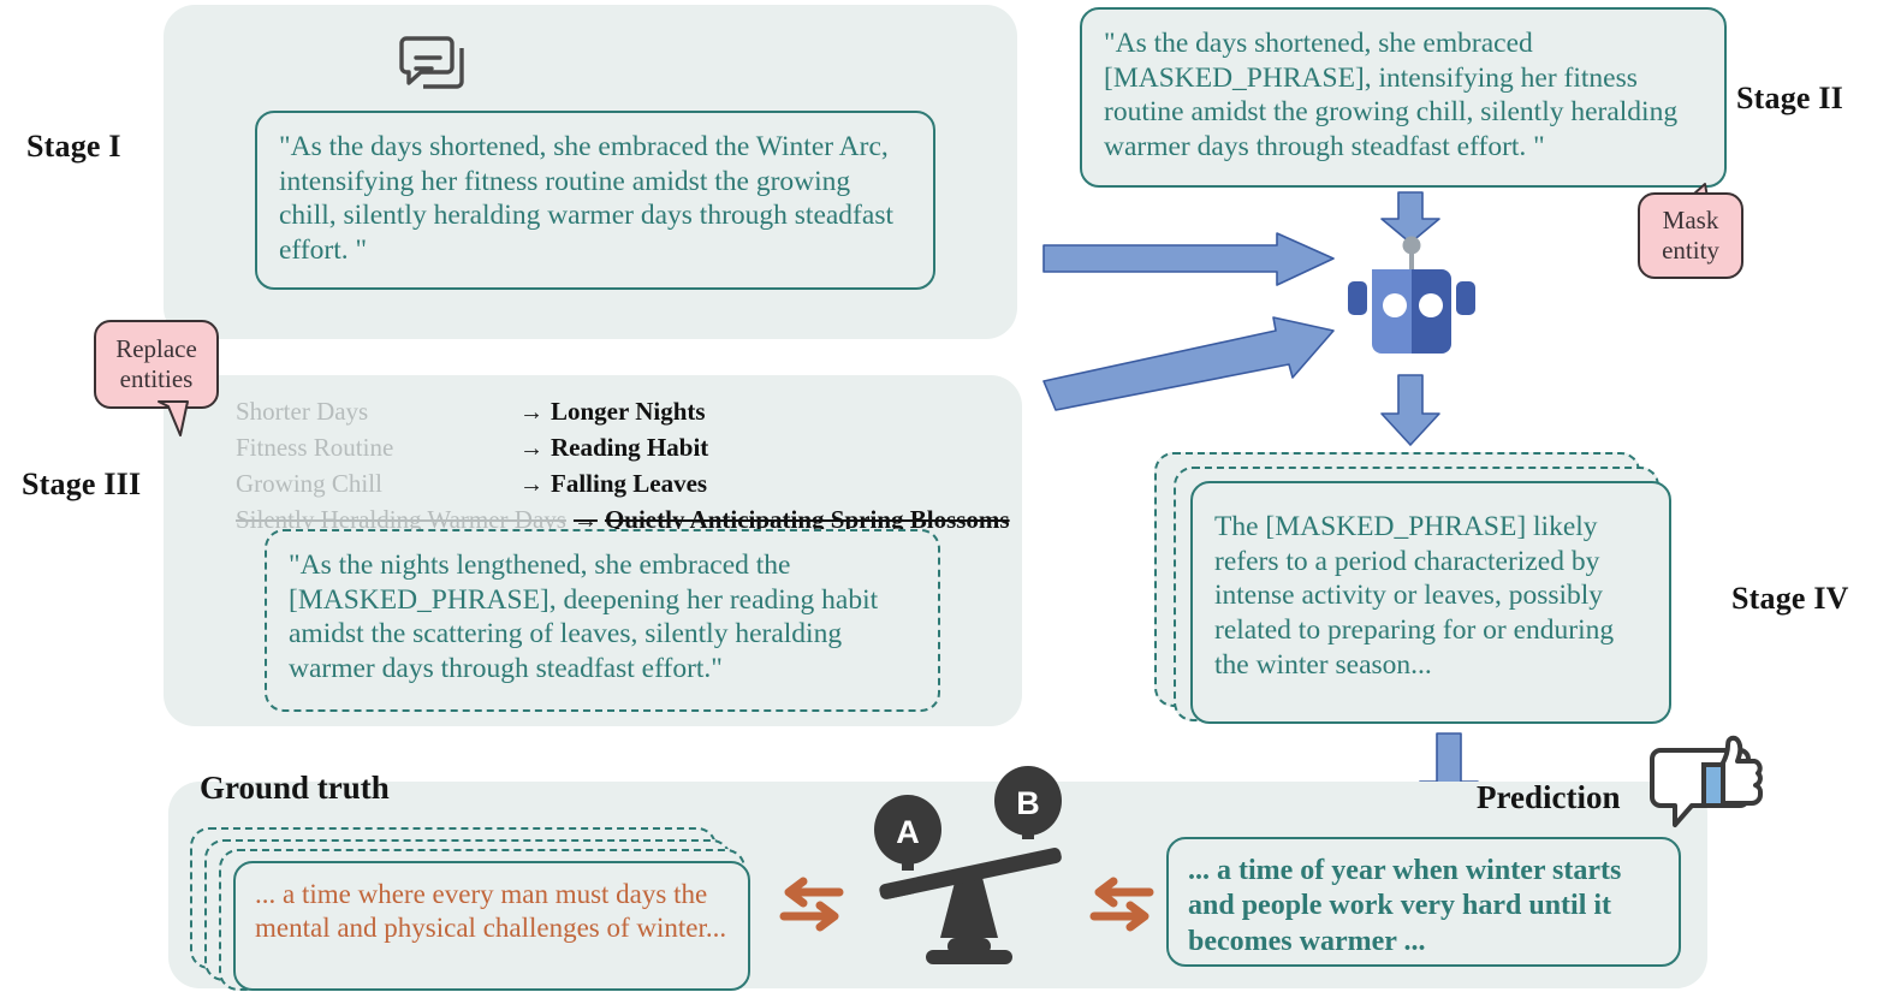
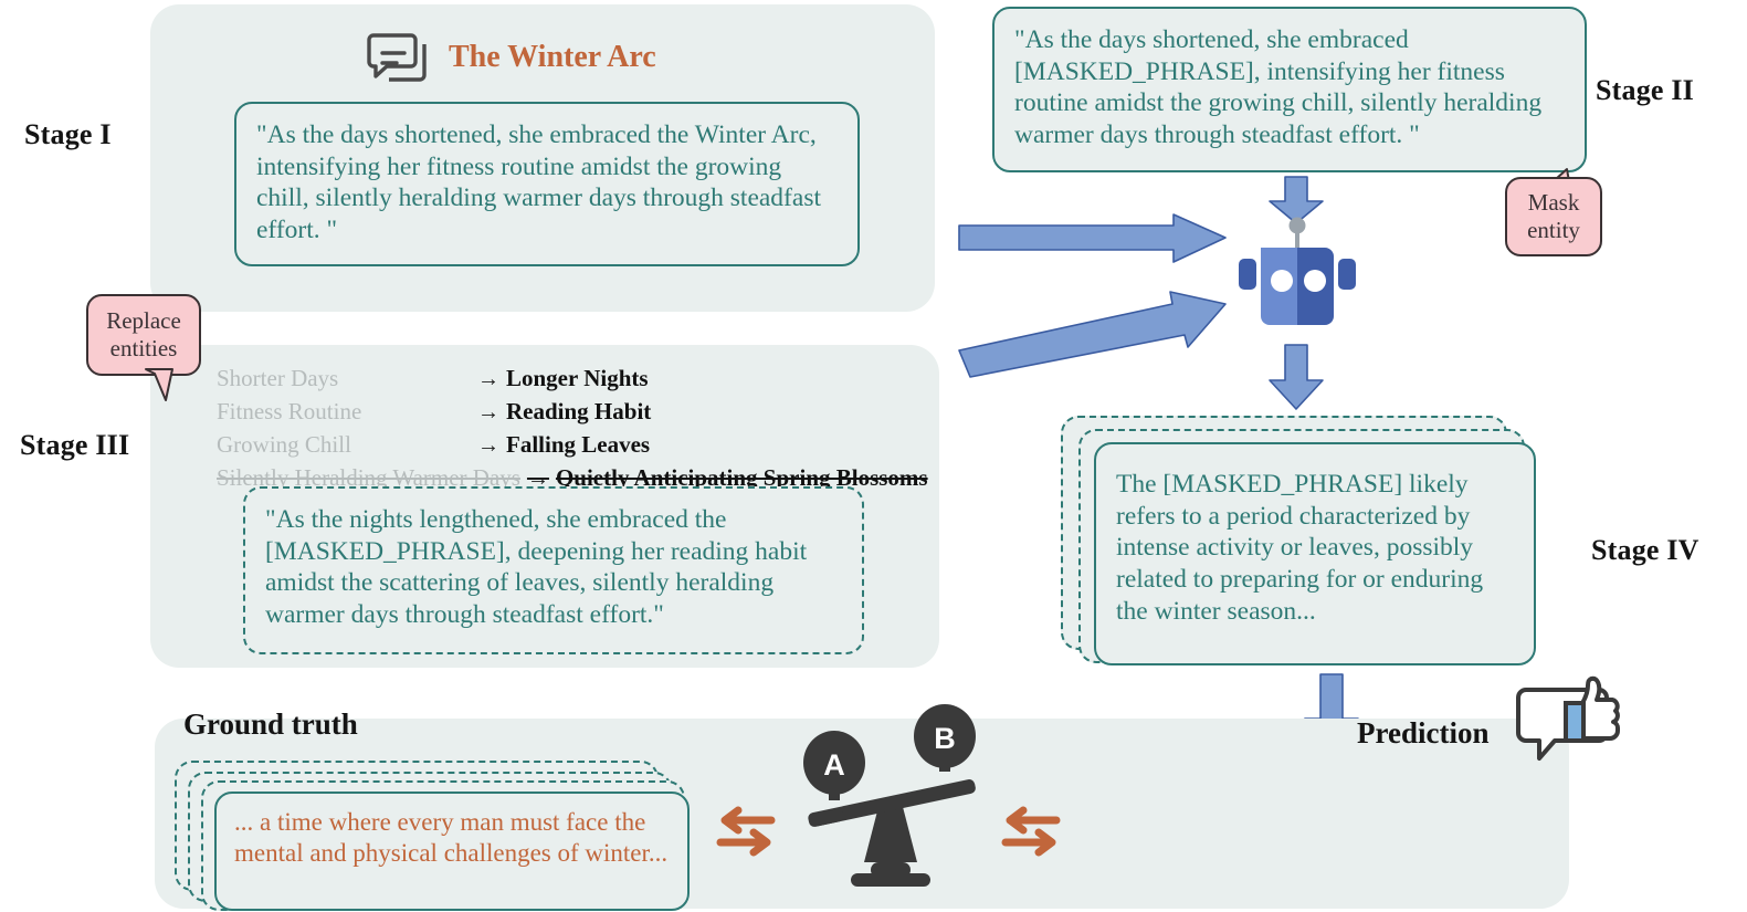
  Stage I
  Stage II
  Stage III
  Stage IV
+ The Winter Arc
  "As the days shortened, she embraced the Winter Arc, intensifying her fitness routine amidst the growing chill, silently heralding warmer days through steadfast effort. "
  "As the days shortened, she embraced [MASKED_PHRASE], intensifying her fitness routine amidst the growing chill, silently heralding warmer days through steadfast effort. "
  Mask entity
  Shorter Days
  →
  Longer Nights
  Fitness Routine
  →
  Reading Habit
  Growing Chill
  →
  Falling Leaves
  Silently Heralding Warmer Days
  →
  Quietly Anticipating Spring Blossoms
  "As the nights lengthened, she embraced the [MASKED_PHRASE], deepening her reading habit amidst the scattering of leaves, silently heralding warmer days through steadfast effort."
  Replace entities
  The [MASKED_PHRASE] likely refers to a period characterized by intense activity or leaves, possibly related to preparing for or enduring the winter season...
  Ground truth
- ... a time where every man must days the mental and physical challenges of winter...
+ ... a time where every man must face the mental and physical challenges of winter...
  A
  B
  Prediction
- ... a time of year when winter starts and people work very hard until it becomes warmer ...
